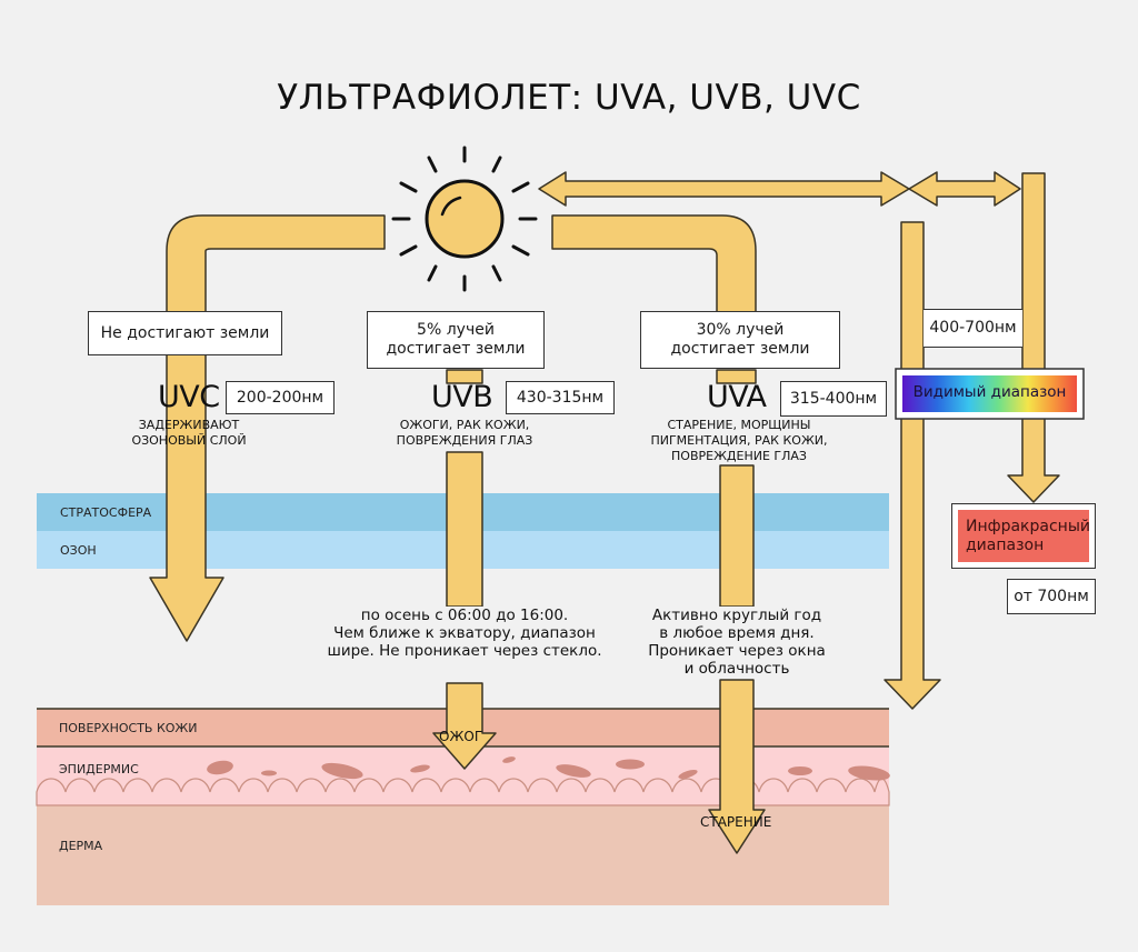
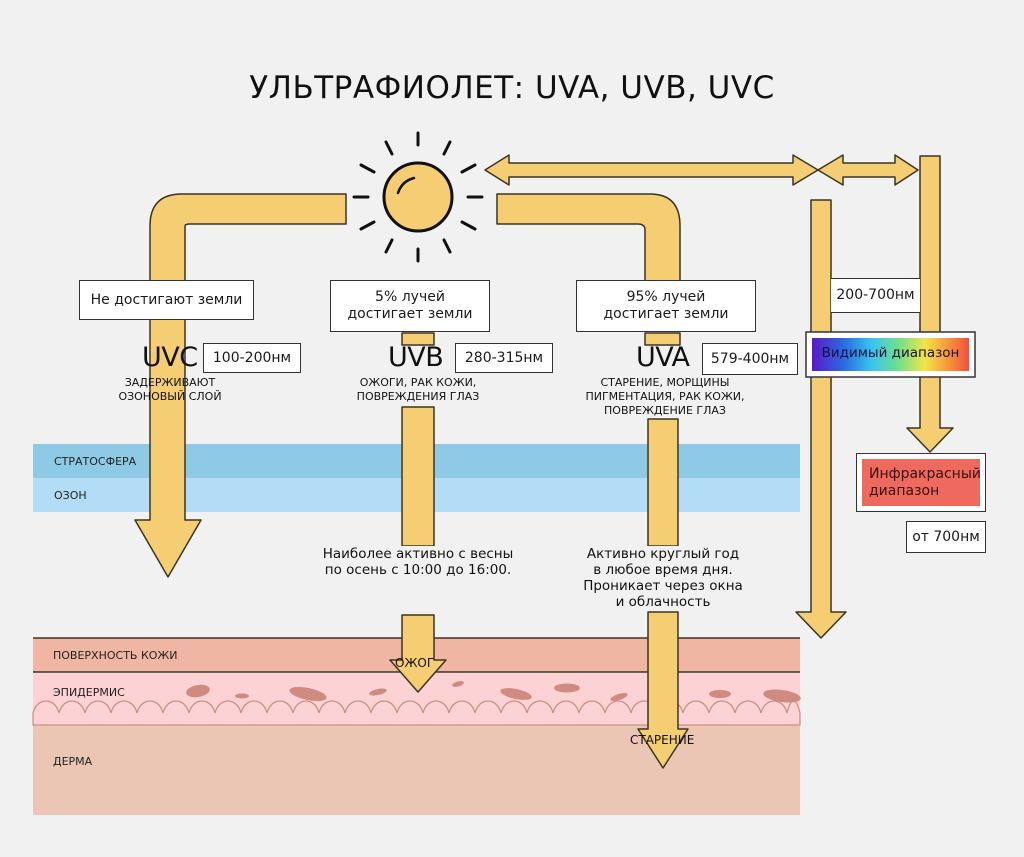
  УЛЬТРАФИОЛЕТ: UVA, UVB, UVC
  Не достигают земли
  UVC
- 200-200нм
+ 100-200нм
  ЗАДЕРЖИВАЮТ
  ОЗОНОВЫЙ СЛОЙ
  5% лучей
  достигает земли
  UVB
- 430-315нм
+ 280-315нм
  ОЖОГИ, РАК КОЖИ,
  ПОВРЕЖДЕНИЯ ГЛАЗ
+ Наиболее активно с весны
- по осень с 06:00 до 16:00.
+ по осень с 10:00 до 16:00.
- Чем ближе к экватору, диапазон
- шире. Не проникает через стекло.
  ОЖОГ
- 30% лучей
+ 95% лучей
  достигает земли
  UVA
- 315-400нм
+ 579-400нм
  СТАРЕНИЕ, МОРЩИНЫ
  ПИГМЕНТАЦИЯ, РАК КОЖИ,
  ПОВРЕЖДЕНИЕ ГЛАЗ
  Активно круглый год
  в любое время дня.
  Проникает через окна
  и облачность
  СТАРЕНИЕ
- 400-700нм
+ 200-700нм
  Видимый диапазон
  Инфракрасный
  диапазон
  от 700нм
  СТРАТОСФЕРА
  ОЗОН
  ПОВЕРХНОСТЬ КОЖИ
  ЭПИДЕРМИС
  ДЕРМА
